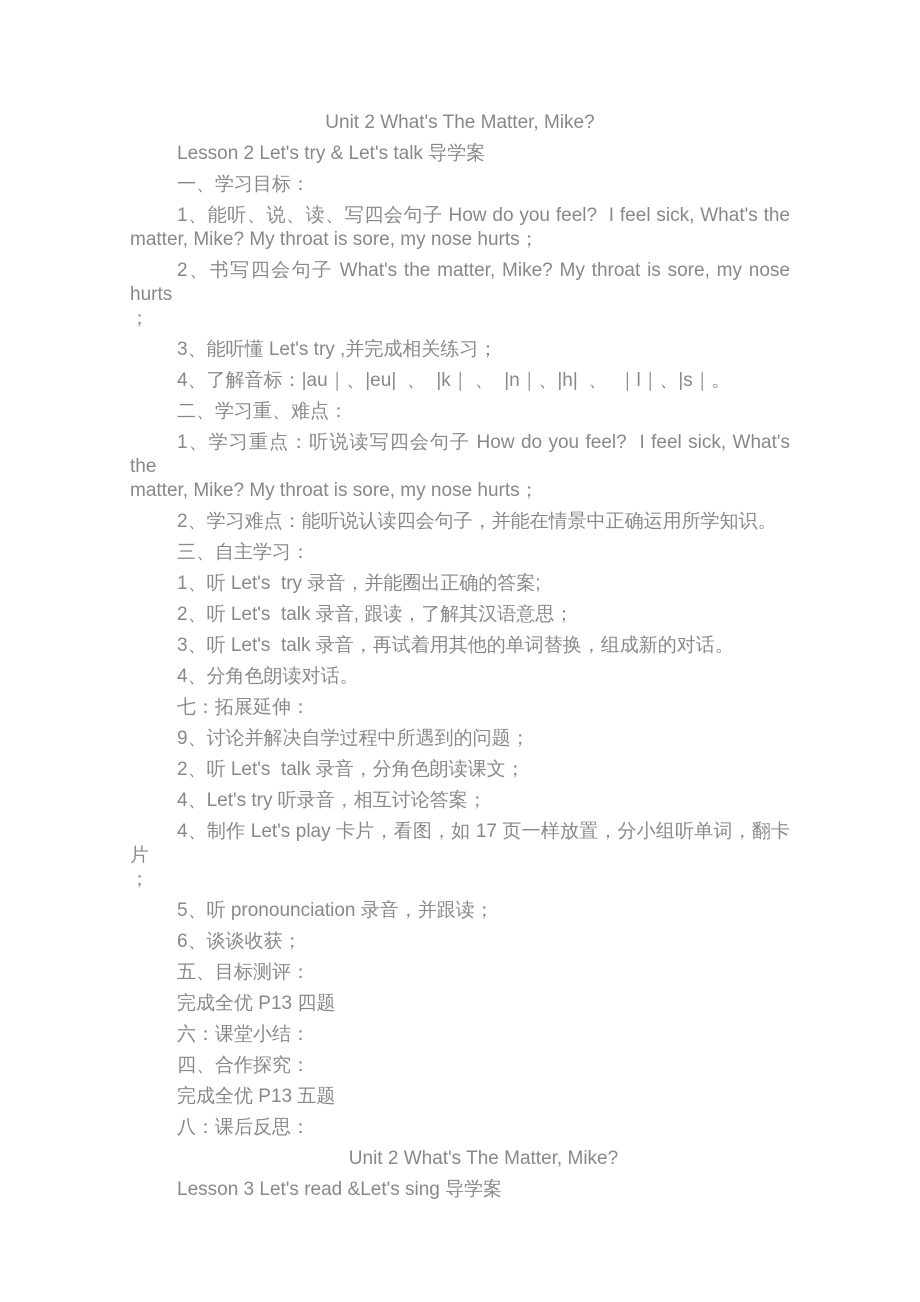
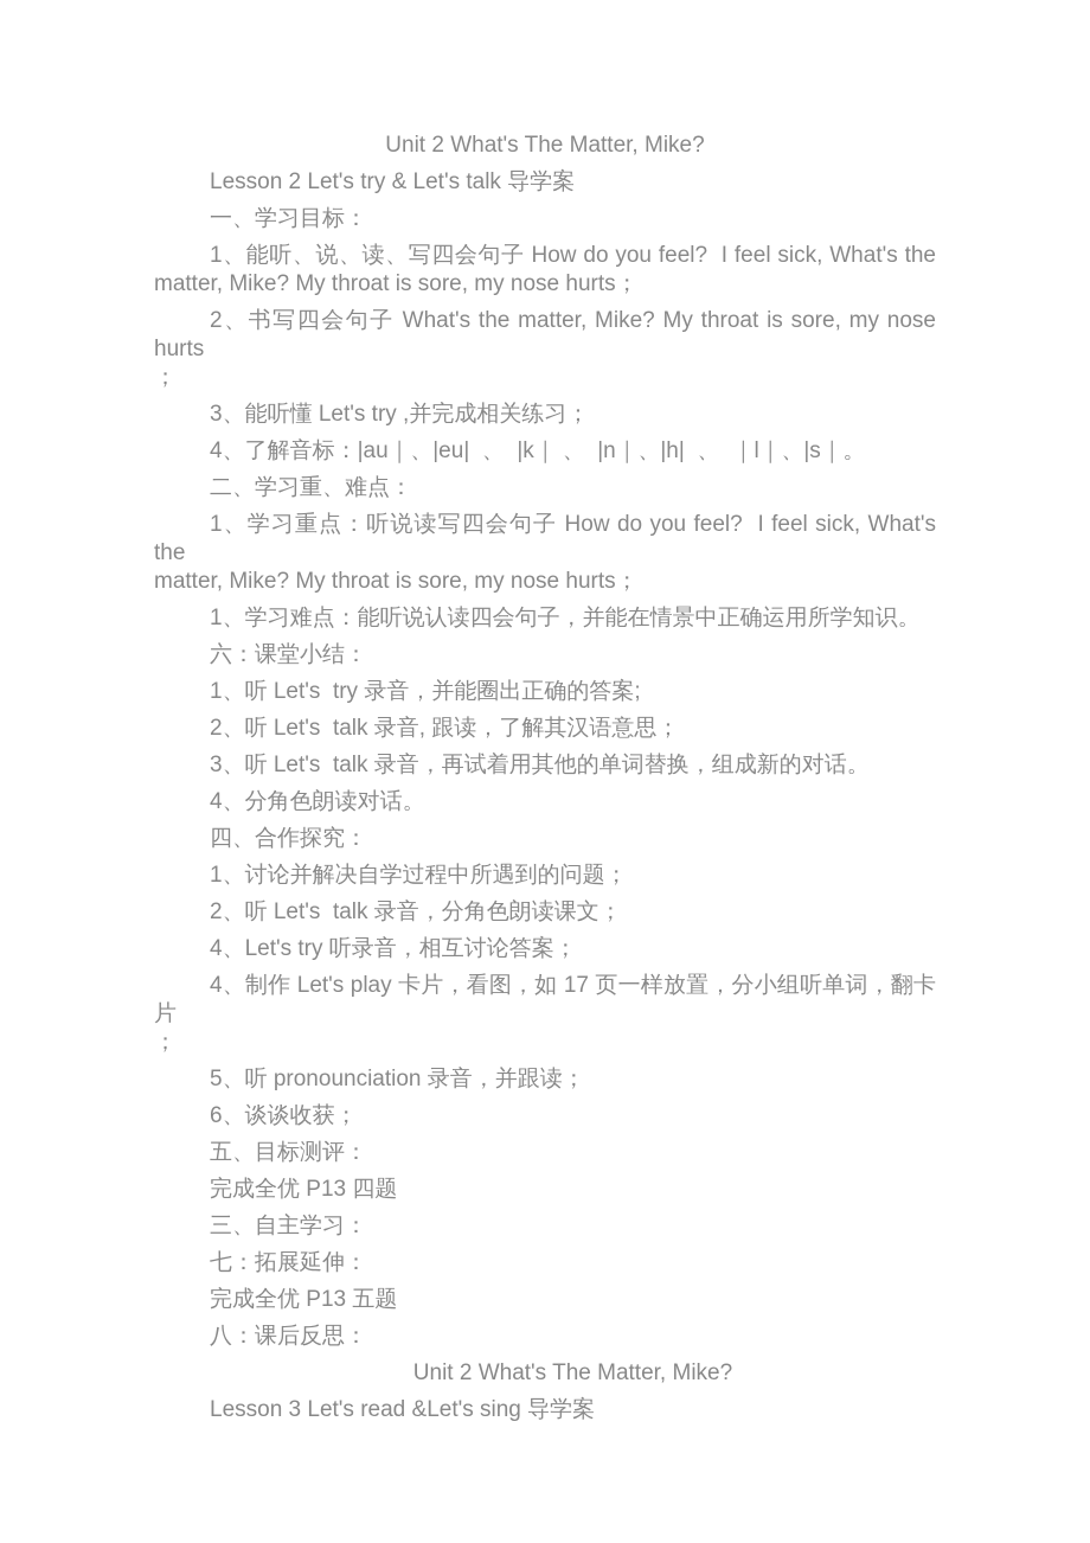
  Unit 2 What's The Matter, Mike?
  Lesson 2 Let's try & Let's talk 导学案
  一、学习目标：
  1、能听、说、读、写四会句子 How do you feel? I feel sick, What's the
  matter, Mike? My throat is sore, my nose hurts；
  2、书写四会句子 What's the matter, Mike? My throat is sore, my nose hurts
  ；
  3、能听懂 Let's try ,并完成相关练习；
  4、了解音标：|au｜、|eu| 、 |k｜ 、 |n｜、|h| 、 ｜l｜、|s｜。
  二、学习重、难点：
  1、学习重点：听说读写四会句子 How do you feel? I feel sick, What's the
  matter, Mike? My throat is sore, my nose hurts；
- 2、学习难点：能听说认读四会句子，并能在情景中正确运用所学知识。
+ 1、学习难点：能听说认读四会句子，并能在情景中正确运用所学知识。
- 三、自主学习：
+ 六：课堂小结：
  1、听 Let's try 录音，并能圈出正确的答案;
  2、听 Let's talk 录音, 跟读，了解其汉语意思；
  3、听 Let's talk 录音，再试着用其他的单词替换，组成新的对话。
  4、分角色朗读对话。
- 七：拓展延伸：
+ 四、合作探究：
- 9、讨论并解决自学过程中所遇到的问题；
+ 1、讨论并解决自学过程中所遇到的问题；
  2、听 Let's talk 录音，分角色朗读课文；
  4、Let's try 听录音，相互讨论答案；
  4、制作 Let's play 卡片，看图，如 17 页一样放置，分小组听单词，翻卡片
  ；
  5、听 pronounciation 录音，并跟读；
  6、谈谈收获；
  五、目标测评：
  完成全优 P13 四题
- 六：课堂小结：
+ 三、自主学习：
- 四、合作探究：
+ 七：拓展延伸：
  完成全优 P13 五题
  八：课后反思：
  Unit 2 What's The Matter, Mike?
  Lesson 3 Let's read &Let's sing 导学案
